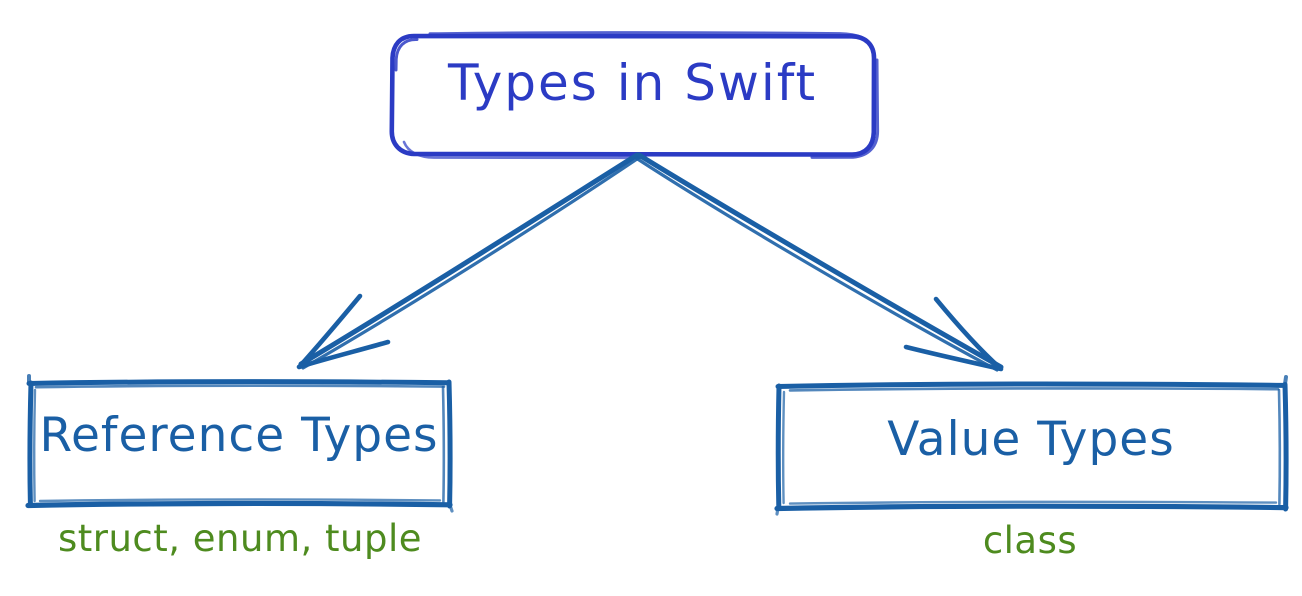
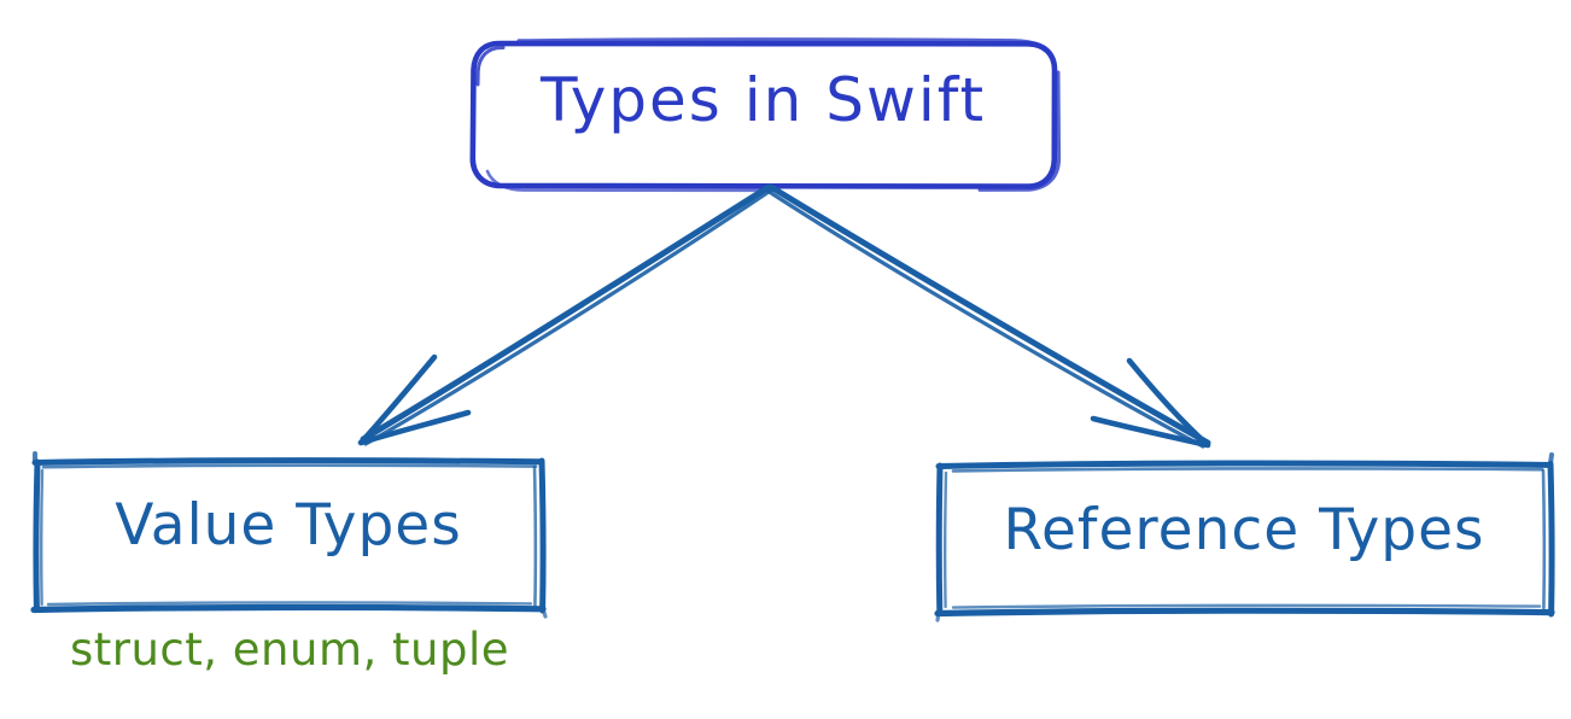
  Types in Swift
- Reference Types
+ Value Types
  struct, enum, tuple
- Value Types
+ Reference Types
- class
